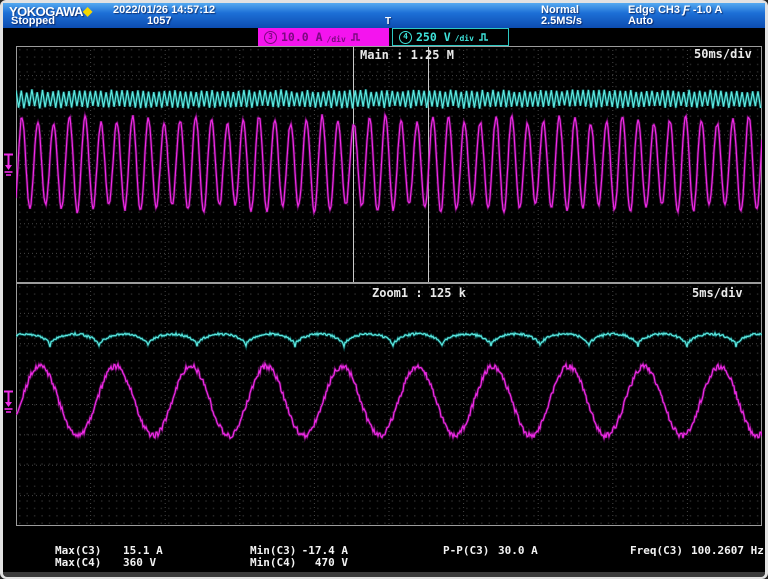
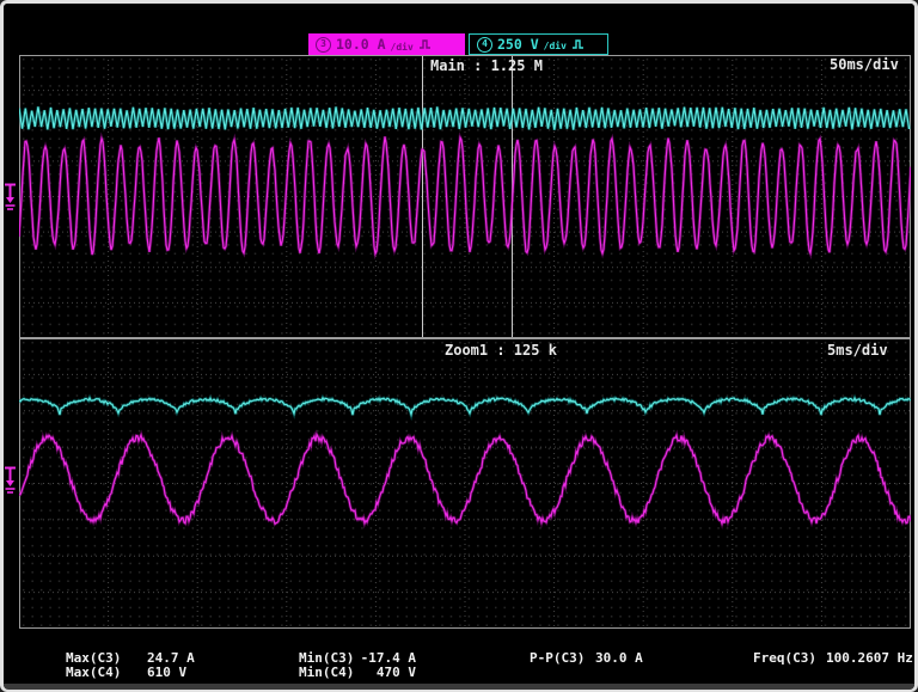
- YOKOGAWA
- ◆
- 2022/01/26 14:57:12
- Stopped
- 1057
- T
- Normal
- 2.5MS/s
- Edge CH3 Ƒ -1.0 A
- Auto
  3
  10.0 A
  /div
  4
  250 V
  /div
  Main : 1.25 M
  50ms/div
  Zoom1 : 125 k
  5ms/div
  Max(C3)
- 15.1 A
+ 24.7 A
  Max(C4)
- 360 V
+ 610 V
  Min(C3)
  -17.4 A
  Min(C4)
  470 V
  P-P(C3)
  30.0 A
  Freq(C3)
  100.2607 Hz
